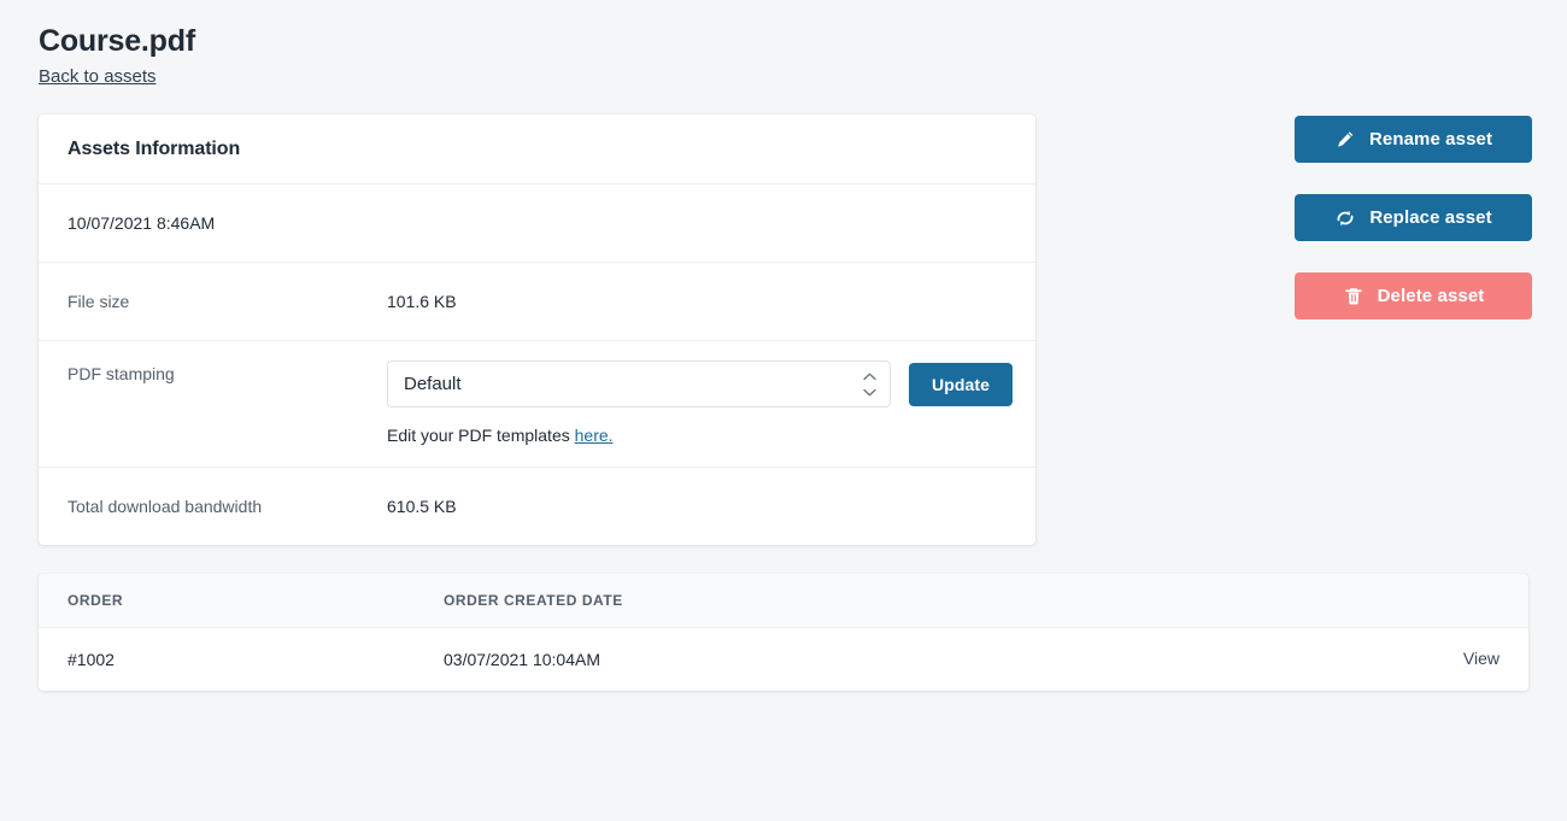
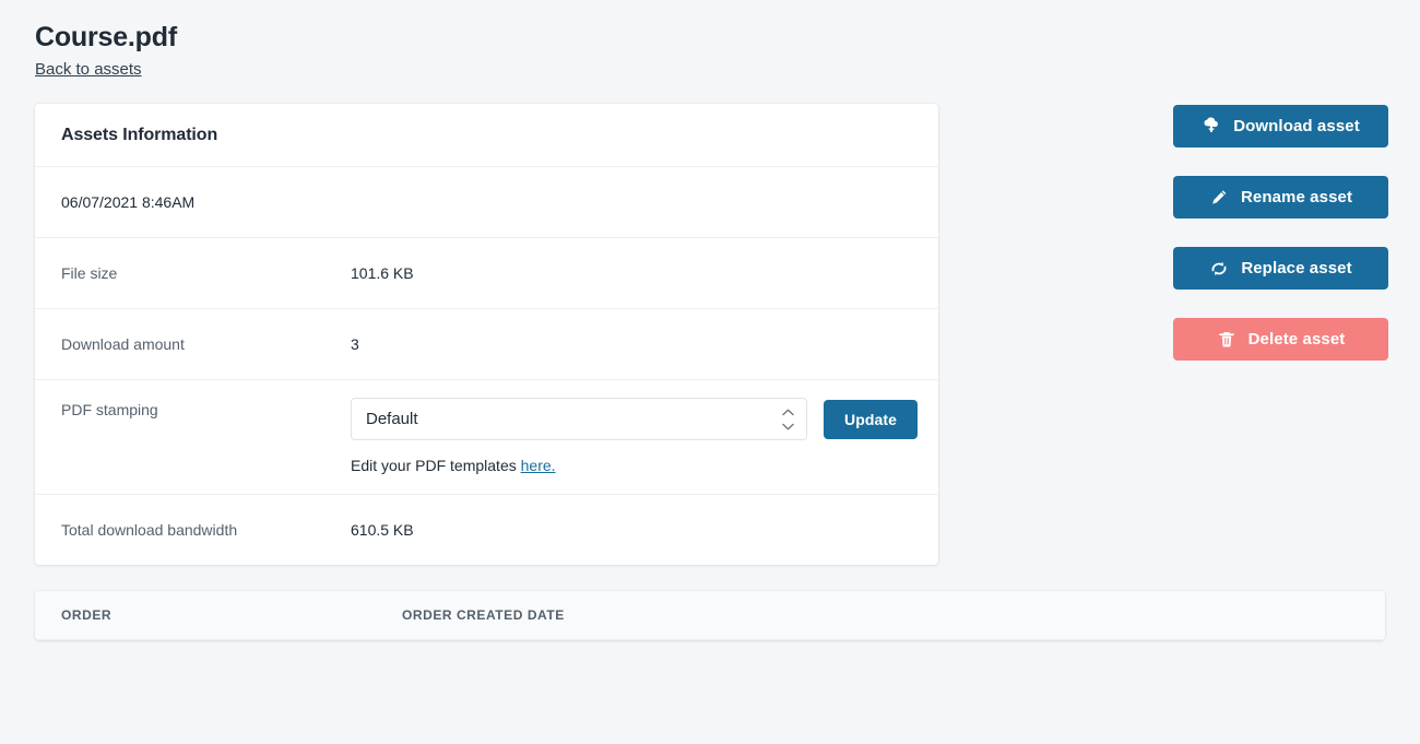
  Course.pdf
  Back to assets
  Assets Information
- 10/07/2021 8:46AM
+ 06/07/2021 8:46AM
  File size
  101.6 KB
+ Download amount
+ 3
  PDF stamping
  Default
  Update
  Edit your PDF templates here.
  Total download bandwidth
  610.5 KB
+ Download asset
  Rename asset
  Replace asset
  Delete asset
  ORDER
  ORDER CREATED DATE
- #1002
- 03/07/2021 10:04AM
- View
